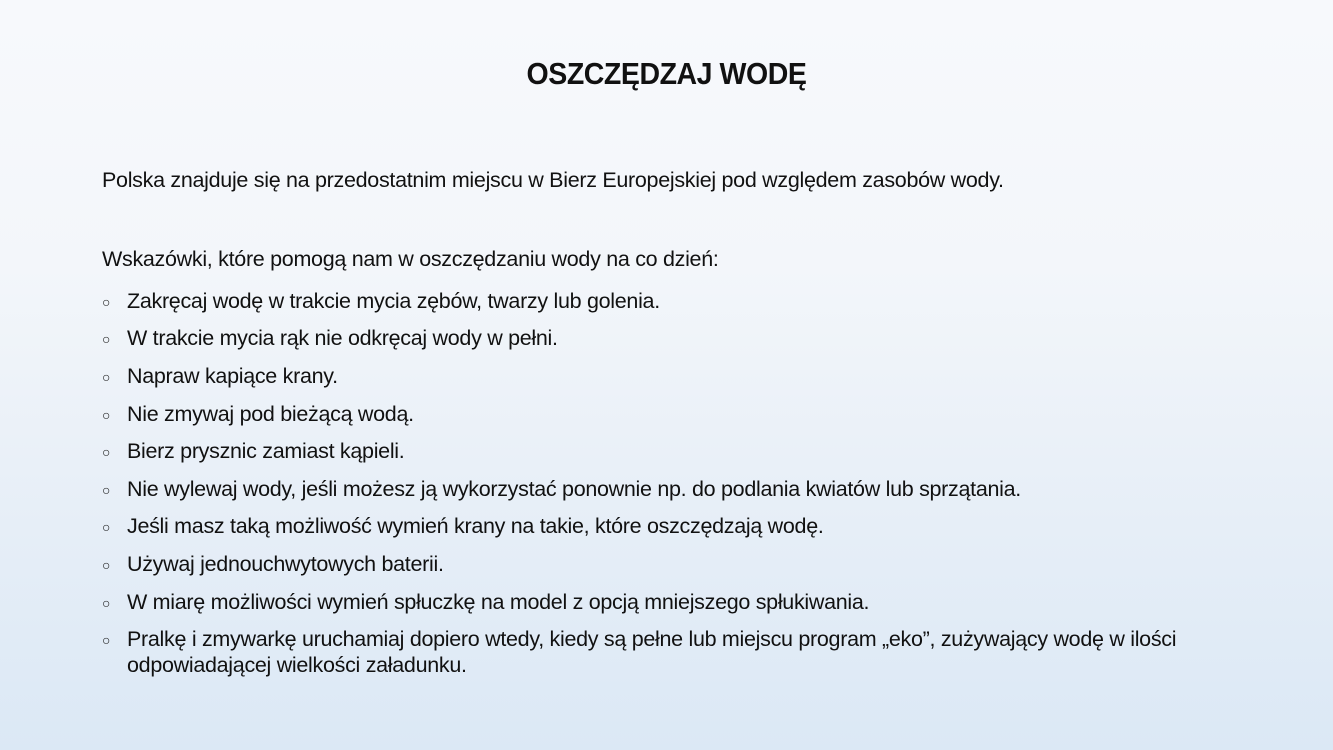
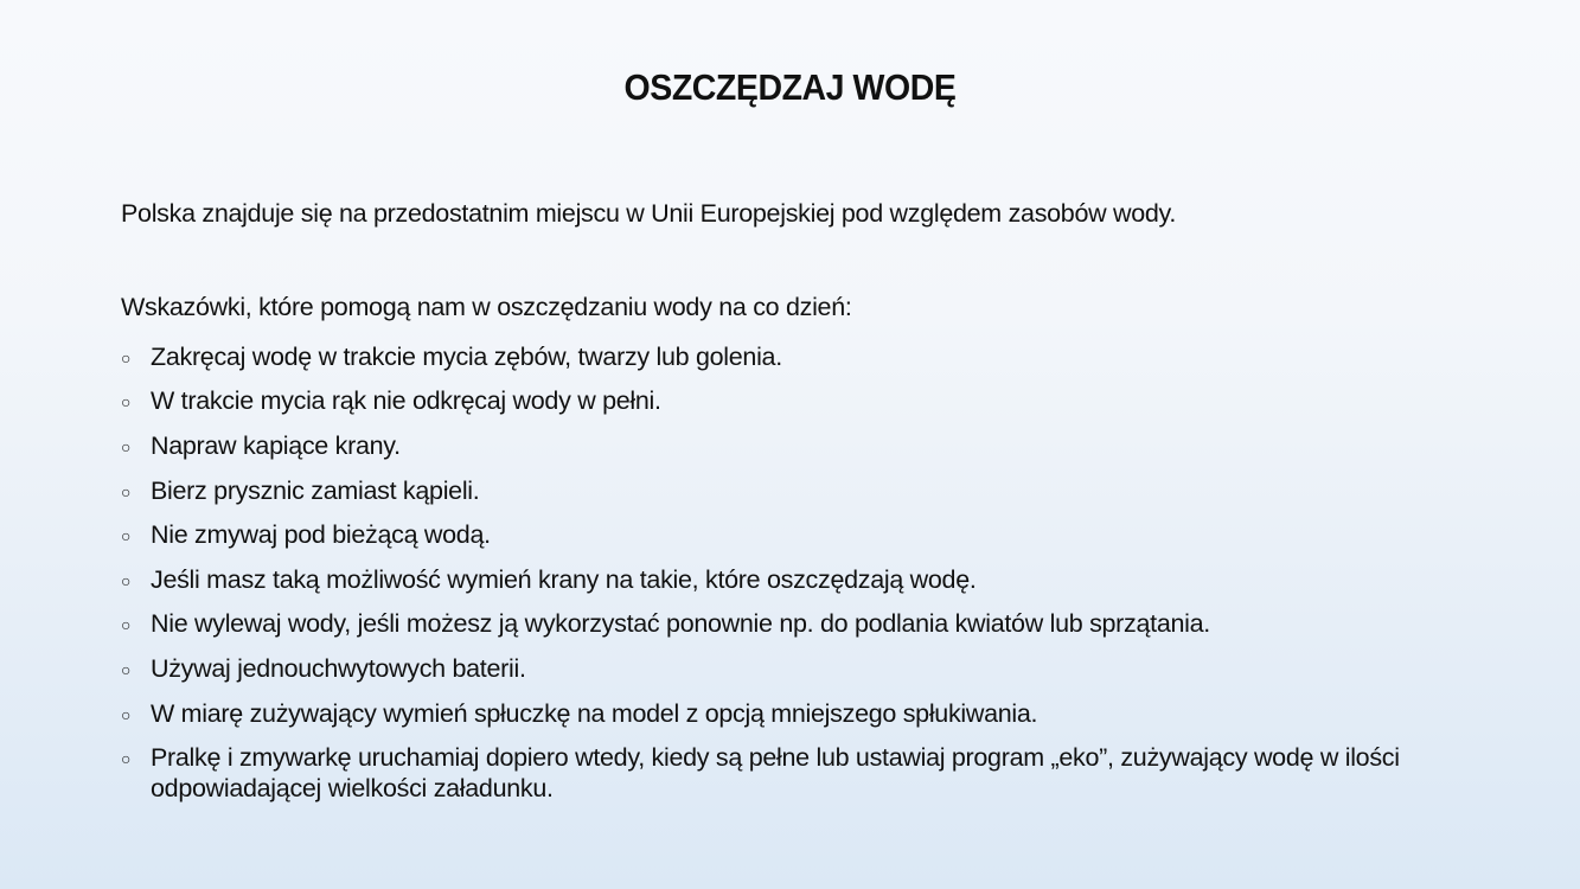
  OSZCZĘDZAJ WODĘ
- Polska znajduje się na przedostatnim miejscu w Bierz Europejskiej pod względem zasobów wody.
+ Polska znajduje się na przedostatnim miejscu w Unii Europejskiej pod względem zasobów wody.
  Wskazówki, które pomogą nam w oszczędzaniu wody na co dzień:
  ○
  Zakręcaj wodę w trakcie mycia zębów, twarzy lub golenia.
  ○
  W trakcie mycia rąk nie odkręcaj wody w pełni.
  ○
  Napraw kapiące krany.
  ○
- Nie zmywaj pod bieżącą wodą.
+ Bierz prysznic zamiast kąpieli.
  ○
- Bierz prysznic zamiast kąpieli.
+ Nie zmywaj pod bieżącą wodą.
  ○
- Nie wylewaj wody, jeśli możesz ją wykorzystać ponownie np. do podlania kwiatów lub sprzątania.
+ Jeśli masz taką możliwość wymień krany na takie, które oszczędzają wodę.
  ○
- Jeśli masz taką możliwość wymień krany na takie, które oszczędzają wodę.
+ Nie wylewaj wody, jeśli możesz ją wykorzystać ponownie np. do podlania kwiatów lub sprzątania.
  ○
  Używaj jednouchwytowych baterii.
  ○
- W miarę możliwości wymień spłuczkę na model z opcją mniejszego spłukiwania.
+ W miarę zużywający wymień spłuczkę na model z opcją mniejszego spłukiwania.
  ○
- Pralkę i zmywarkę uruchamiaj dopiero wtedy, kiedy są pełne lub miejscu program „eko”, zużywający wodę w ilości odpowiadającej wielkości załadunku.
+ Pralkę i zmywarkę uruchamiaj dopiero wtedy, kiedy są pełne lub ustawiaj program „eko”, zużywający wodę w ilości odpowiadającej wielkości załadunku.
